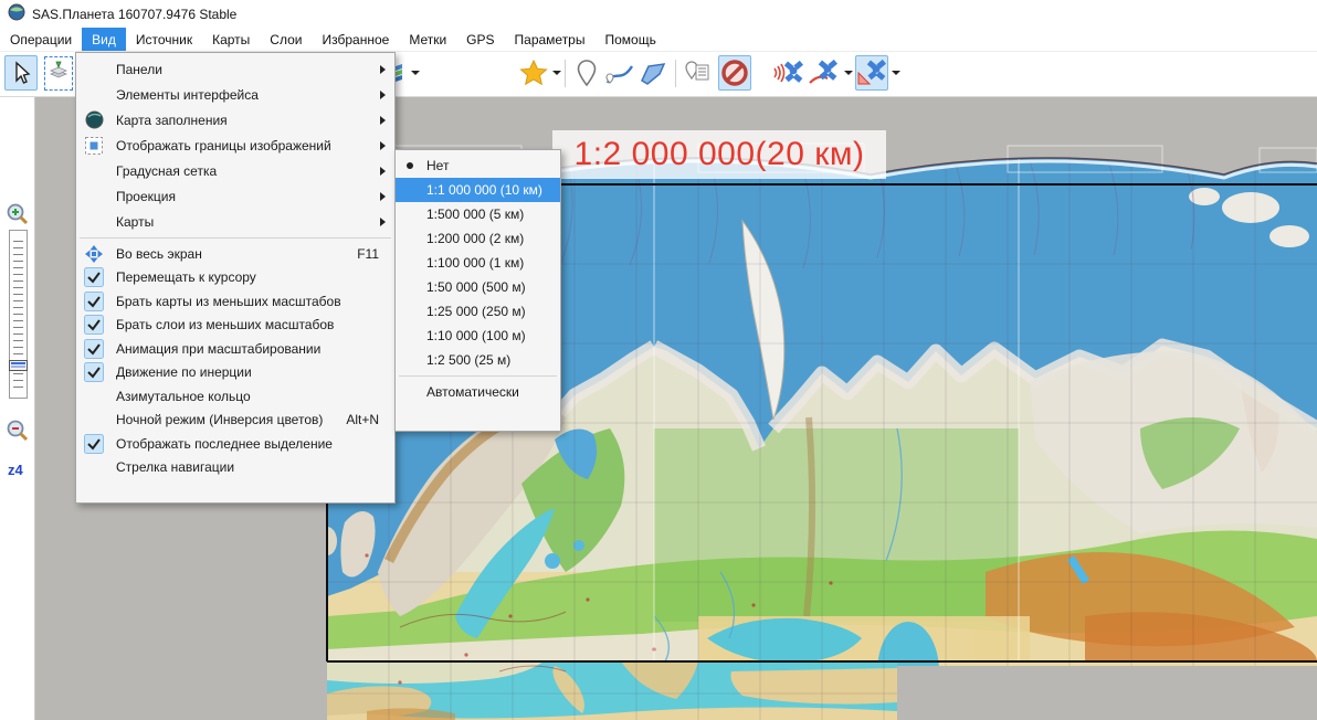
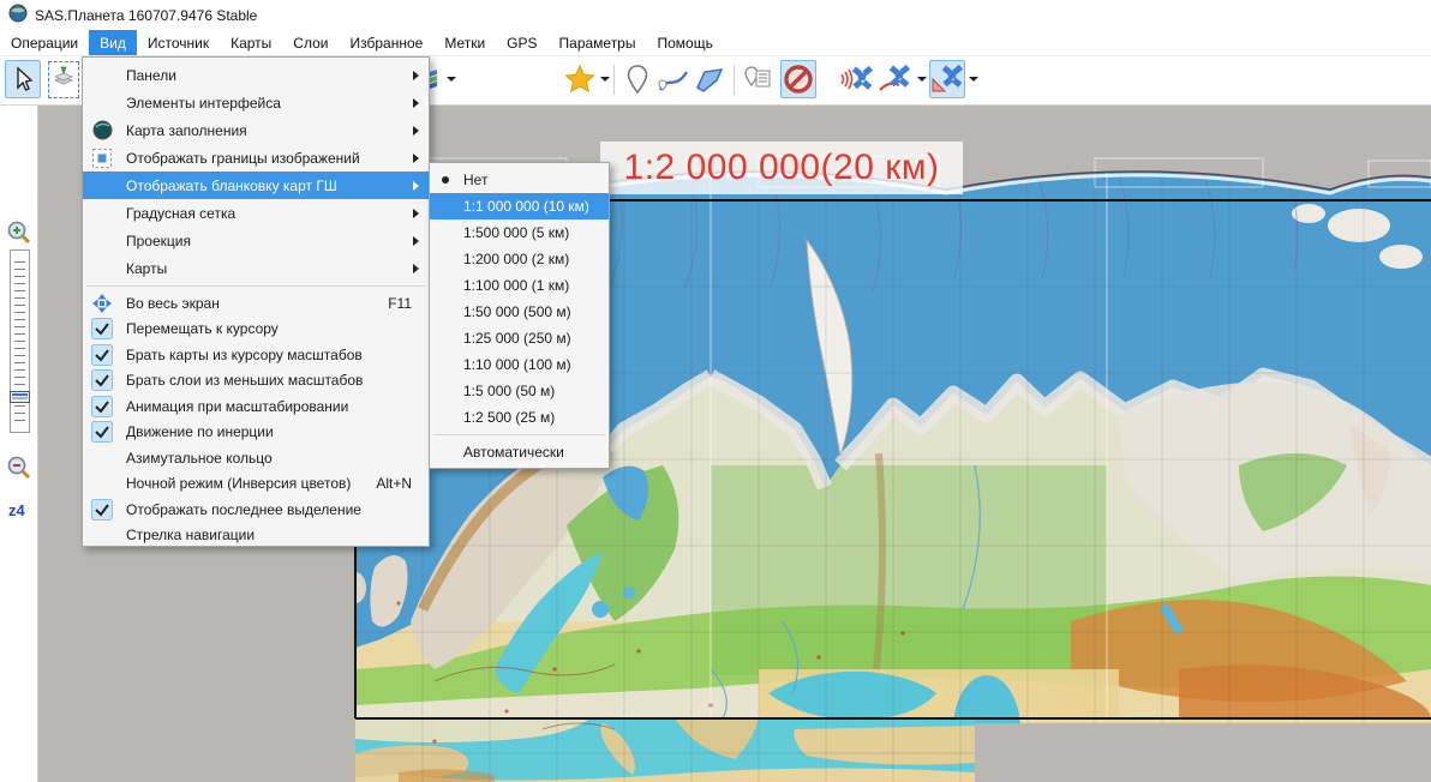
  1:2 000 000(20 км)
  SAS.Планета 160707.9476 Stable
  Операции
  Вид
  Источник
  Карты
  Слои
  Избранное
  Метки
  GPS
  Параметры
  Помощь
  z4
  Панели
  Элементы интерфейса
  Карта заполнения
  Отображать границы изображений
+ Отображать бланковку карт ГШ
  Градусная сетка
  Проекция
  Карты
  Во весь экран
  F11
  Перемещать к курсору
- Брать карты из меньших масштабов
+ Брать карты из курсору масштабов
  Брать слои из меньших масштабов
  Анимация при масштабировании
  Движение по инерции
  Азимутальное кольцо
  Ночной режим (Инверсия цветов)
  Alt+N
  Отображать последнее выделение
  Стрелка навигации
  Нет
  1:1 000 000 (10 км)
  1:500 000 (5 км)
  1:200 000 (2 км)
  1:100 000 (1 км)
  1:50 000 (500 м)
  1:25 000 (250 м)
  1:10 000 (100 м)
+ 1:5 000 (50 м)
  1:2 500 (25 м)
  Автоматически
